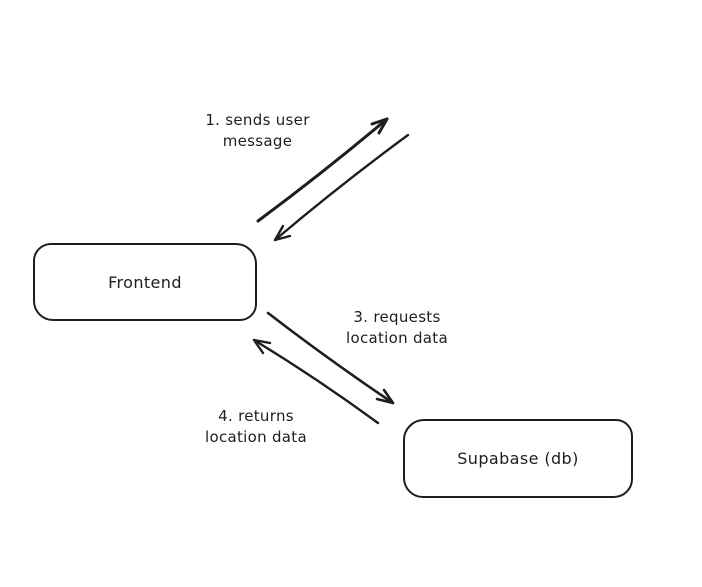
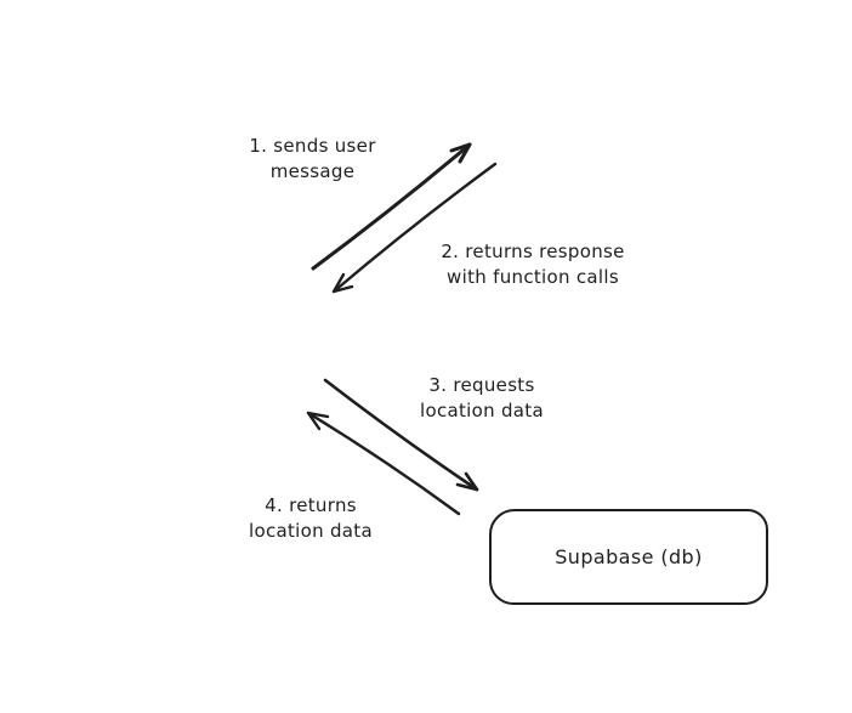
- Frontend
  Supabase (db)
  1. sends user
  message
+ 2. returns response
+ with function calls
  3. requests
  location data
  4. returns
  location data
